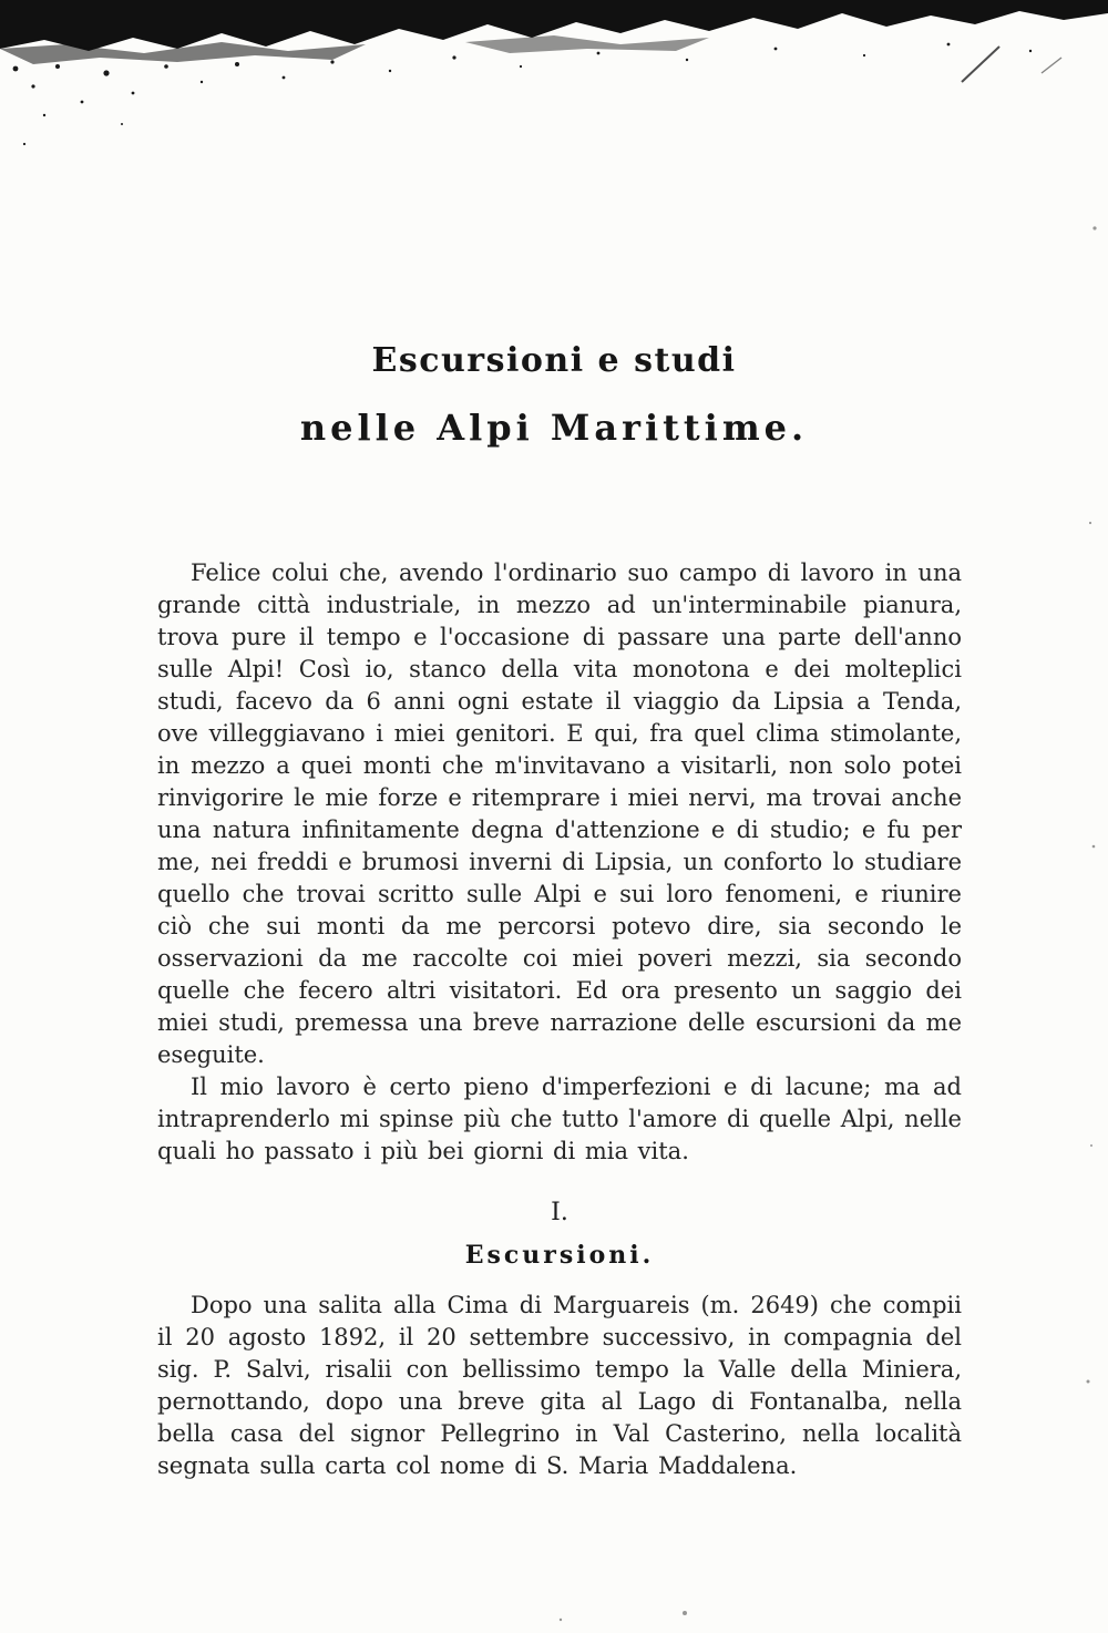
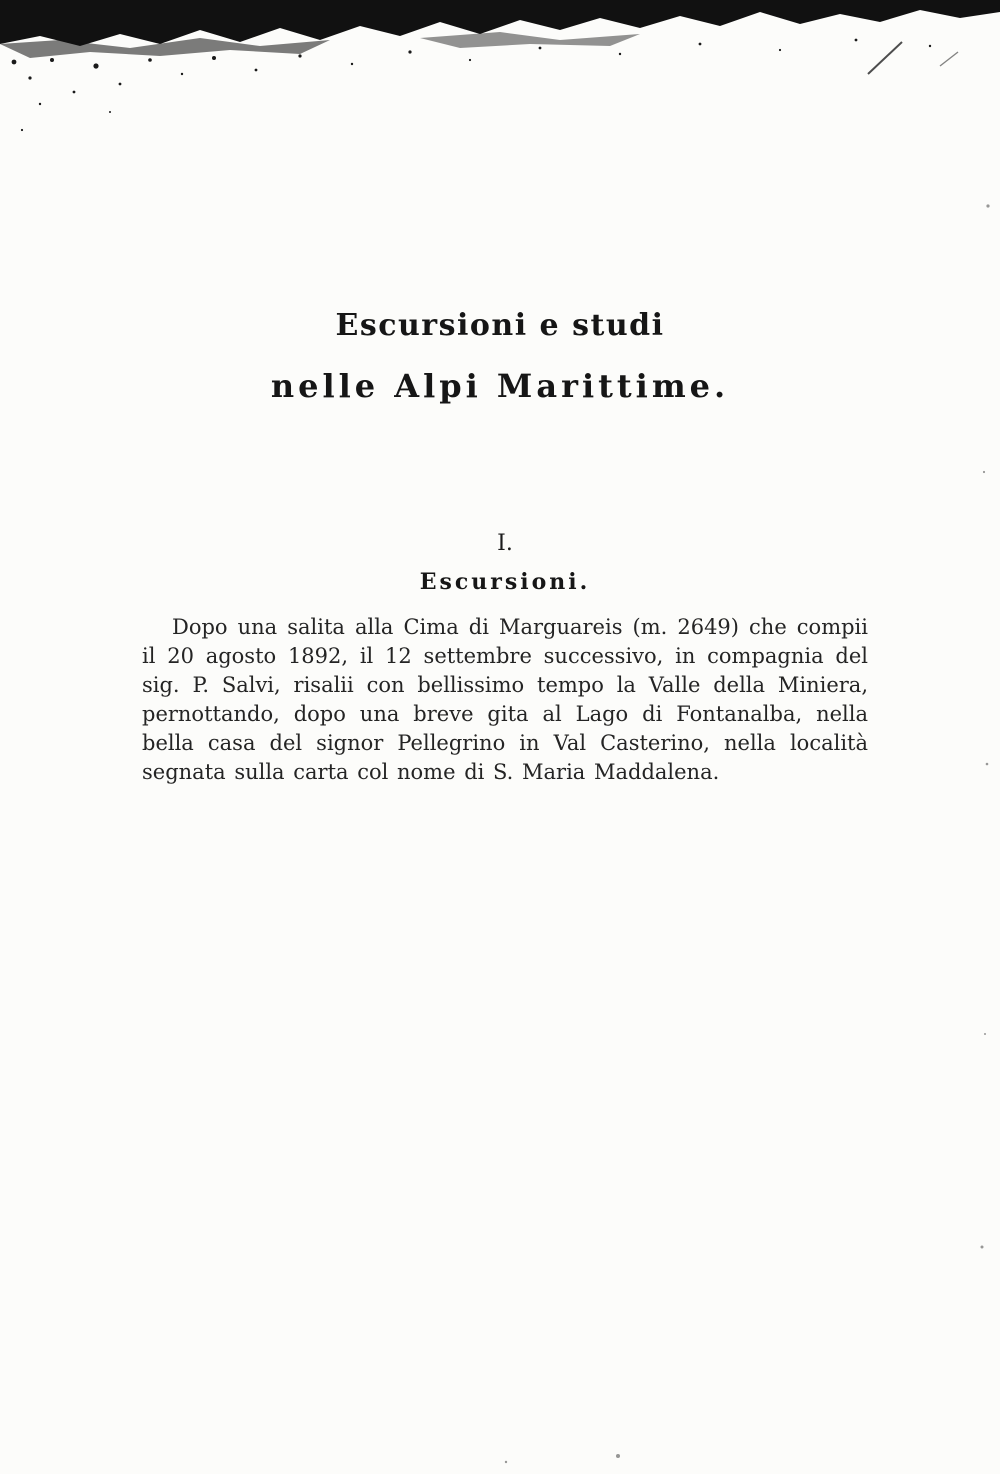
  Escursioni e studi
  nelle Alpi Marittime.
- Felice colui che, avendo l'ordinario suo campo di lavoro in una grande città industriale, in mezzo ad un'interminabile pianura, trova pure il tempo e l'occasione di passare una parte dell'anno sulle Alpi! Così io, stanco della vita monotona e dei molteplici studi, facevo da 6 anni ogni estate il viaggio da Lipsia a Tenda, ove villeggiavano i miei genitori. E qui, fra quel clima stimolante, in mezzo a quei monti che m'invitavano a visitarli, non solo potei rinvigorire le mie forze e ritemprare i miei nervi, ma trovai anche una natura infinitamente degna d'attenzione e di studio; e fu per me, nei freddi e brumosi inverni di Lipsia, un conforto lo studiare quello che trovai scritto sulle Alpi e sui loro fenomeni, e riunire ciò che sui monti da me percorsi potevo dire, sia secondo le osservazioni da me raccolte coi miei poveri mezzi, sia secondo quelle che fecero altri visitatori. Ed ora presento un saggio dei miei studi, premessa una breve narrazione delle escursioni da me eseguite.
- Il mio lavoro è certo pieno d'imperfezioni e di lacune; ma ad intraprenderlo mi spinse più che tutto l'amore di quelle Alpi, nelle quali ho passato i più bei giorni di mia vita.
  I.
  Escursioni.
- Dopo una salita alla Cima di Marguareis (m. 2649) che compii il 20 agosto 1892, il 20 settembre successivo, in compagnia del sig. P. Salvi, risalii con bellissimo tempo la Valle della Miniera, pernottando, dopo una breve gita al Lago di Fontanalba, nella bella casa del signor Pellegrino in Val Casterino, nella località segnata sulla carta col nome di S. Maria Maddalena.
+ Dopo una salita alla Cima di Marguareis (m. 2649) che compii il 20 agosto 1892, il 12 settembre successivo, in compagnia del sig. P. Salvi, risalii con bellissimo tempo la Valle della Miniera, pernottando, dopo una breve gita al Lago di Fontanalba, nella bella casa del signor Pellegrino in Val Casterino, nella località segnata sulla carta col nome di S. Maria Maddalena.
